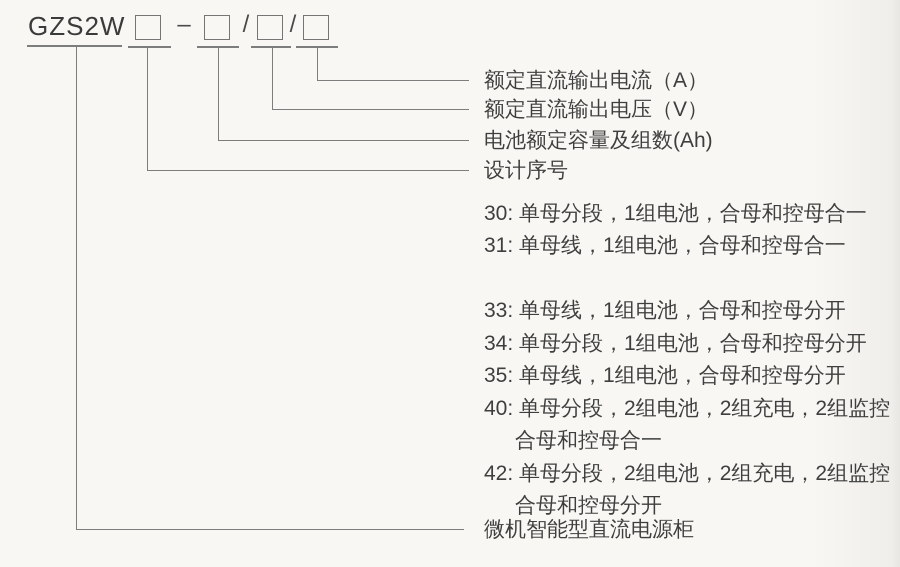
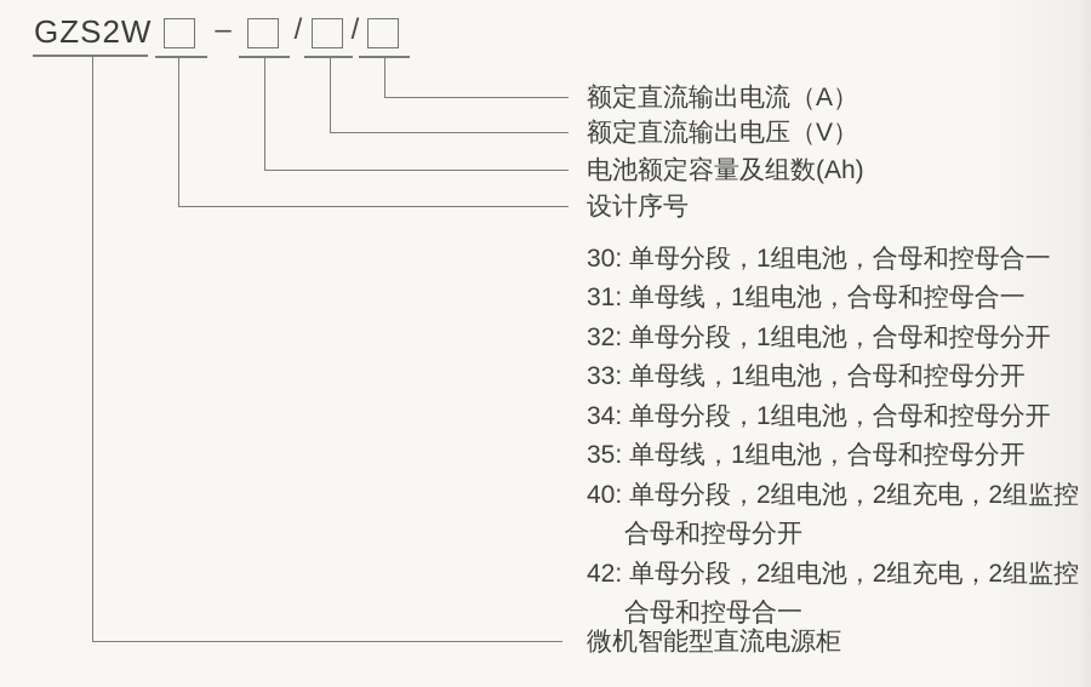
  GZS2W
  –
  /
  /
  额定直流输出电流（A）
  额定直流输出电压（V）
  电池额定容量及组数(Ah)
  设计序号
  30: 单母分段，1组电池，合母和控母合一
  31: 单母线，1组电池，合母和控母合一
+ 32: 单母分段，1组电池，合母和控母分开
  33: 单母线，1组电池，合母和控母分开
  34: 单母分段，1组电池，合母和控母分开
  35: 单母线，1组电池，合母和控母分开
  40: 单母分段，2组电池，2组充电，2组监控
- 合母和控母合一
+ 合母和控母分开
  42: 单母分段，2组电池，2组充电，2组监控
- 合母和控母分开
+ 合母和控母合一
  微机智能型直流电源柜
